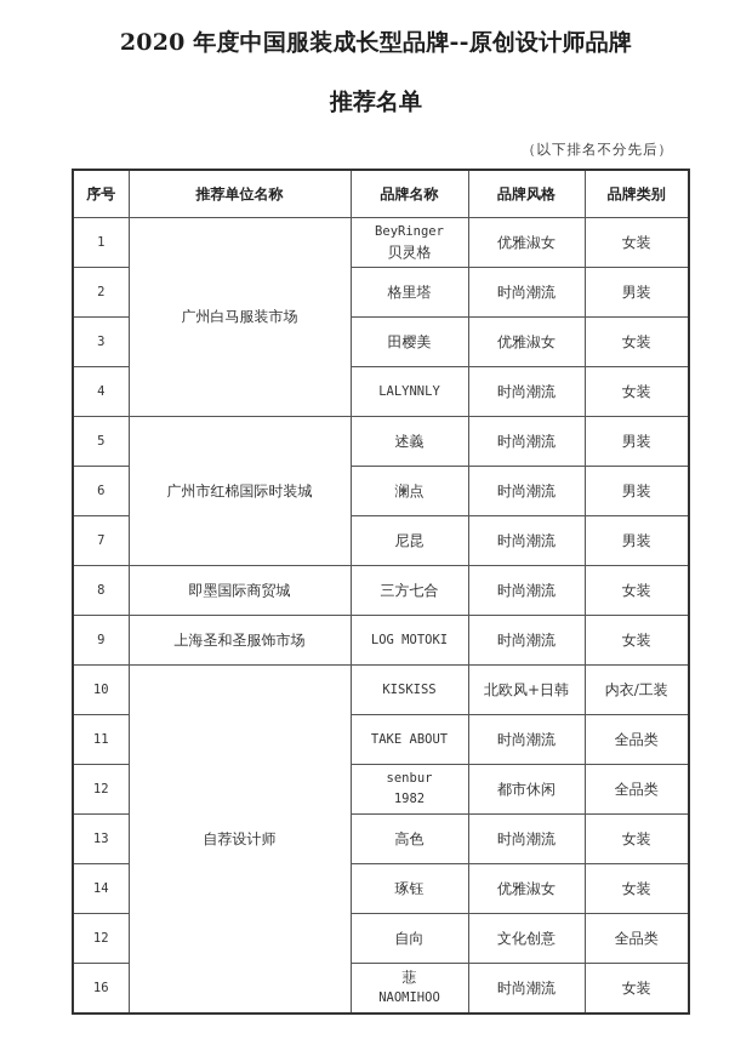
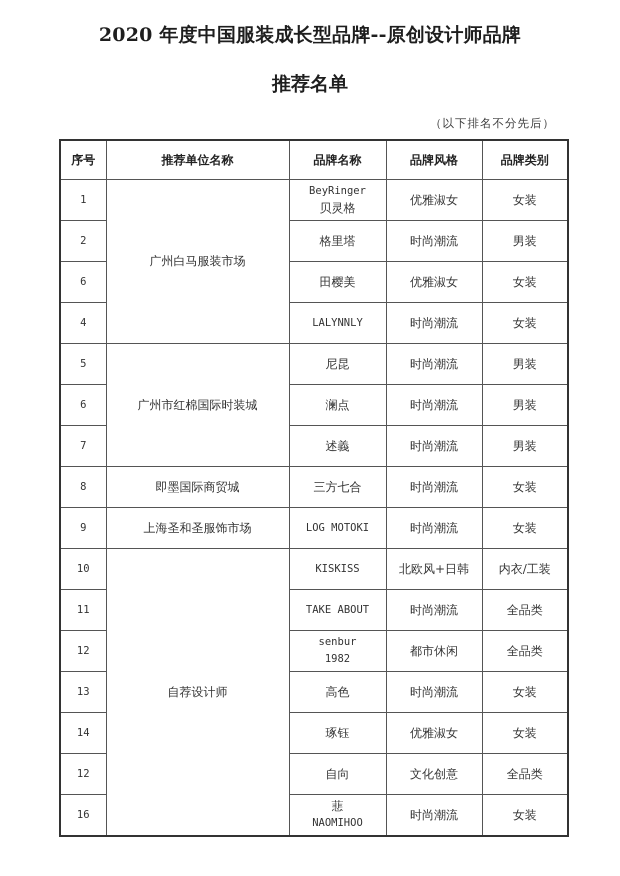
  2020 年度中国服装成长型品牌--原创设计师品牌
  推荐名单
  （以下排名不分先后）
  序号	推荐单位名称	品牌名称	品牌风格	品牌类别
  1	广州白马服装市场	BeyRinger贝灵格	优雅淑女	女装
  2	格里塔	时尚潮流	男装
- 3	田樱美	优雅淑女	女装
+ 6	田樱美	优雅淑女	女装
  4	LALYNNLY	时尚潮流	女装
- 5	广州市红棉国际时装城	述義	时尚潮流	男装
+ 5	广州市红棉国际时装城	尼昆	时尚潮流	男装
  6	澜点	时尚潮流	男装
- 7	尼昆	时尚潮流	男装
+ 7	述義	时尚潮流	男装
  8	即墨国际商贸城	三方七合	时尚潮流	女装
  9	上海圣和圣服饰市场	LOG MOTOKI	时尚潮流	女装
  10	自荐设计师	KISKISS	北欧风+日韩	内衣/工装
  11	TAKE ABOUT	时尚潮流	全品类
  12	senbur1982	都市休闲	全品类
  13	高色	时尚潮流	女装
  14	琢钰	优雅淑女	女装
  12	自向	文化创意	全品类
  16	蕜NAOMIHOO	时尚潮流	女装
